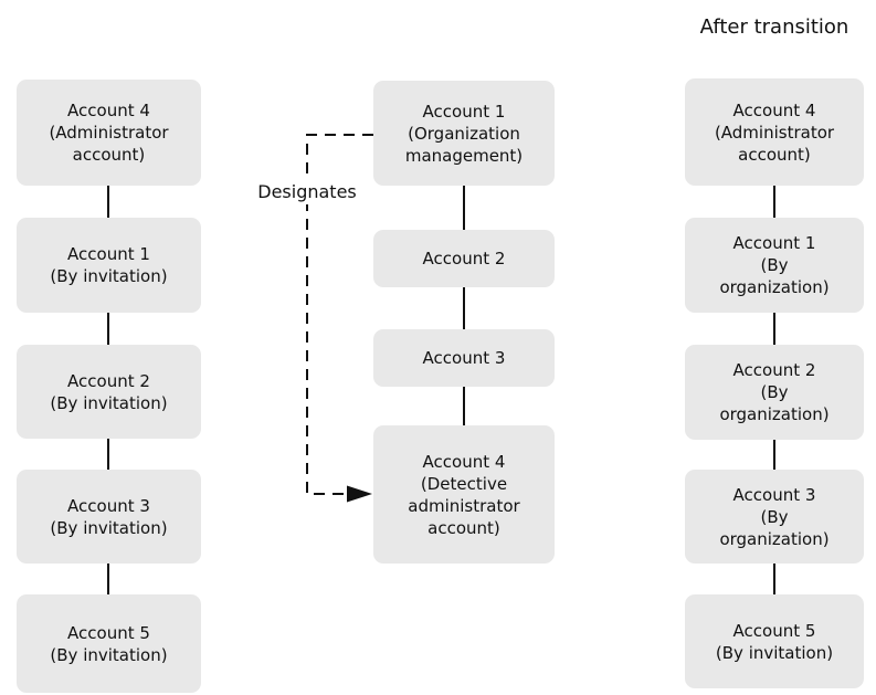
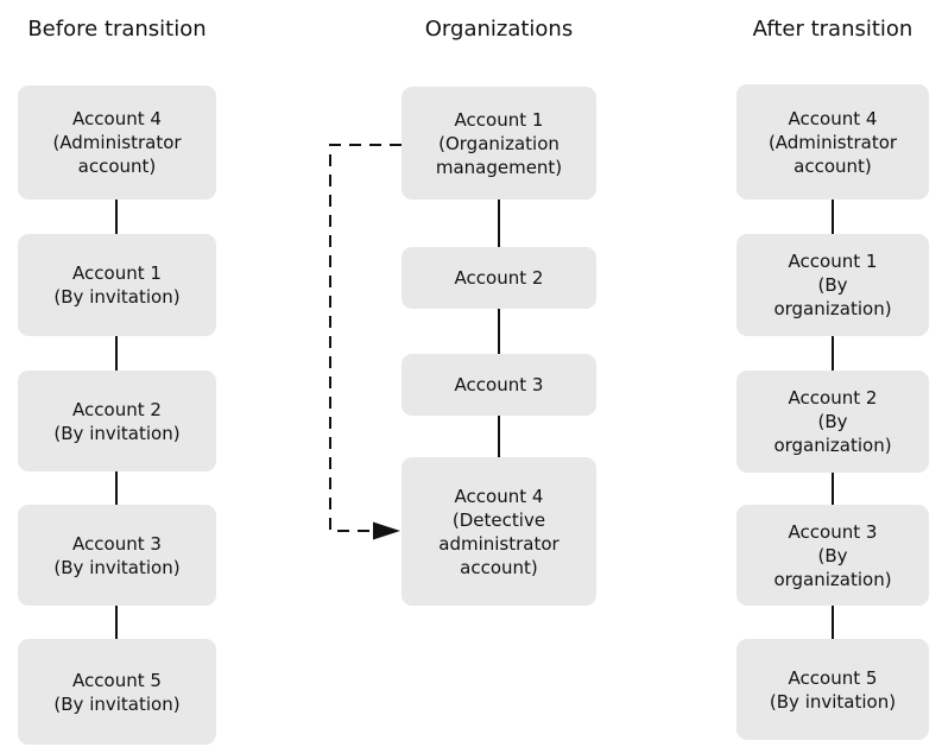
+ Before transition
+ Organizations
  After transition
  Account 4
  (Administrator
  account)
  Account 1
  (By invitation)
  Account 2
  (By invitation)
  Account 3
  (By invitation)
  Account 5
  (By invitation)
  Account 1
  (Organization
  management)
  Account 2
  Account 3
  Account 4
  (Detective
  administrator
  account)
  Account 4
  (Administrator
  account)
  Account 1
  (By
  organization)
  Account 2
  (By
  organization)
  Account 3
  (By
  organization)
  Account 5
  (By invitation)
- Designates
